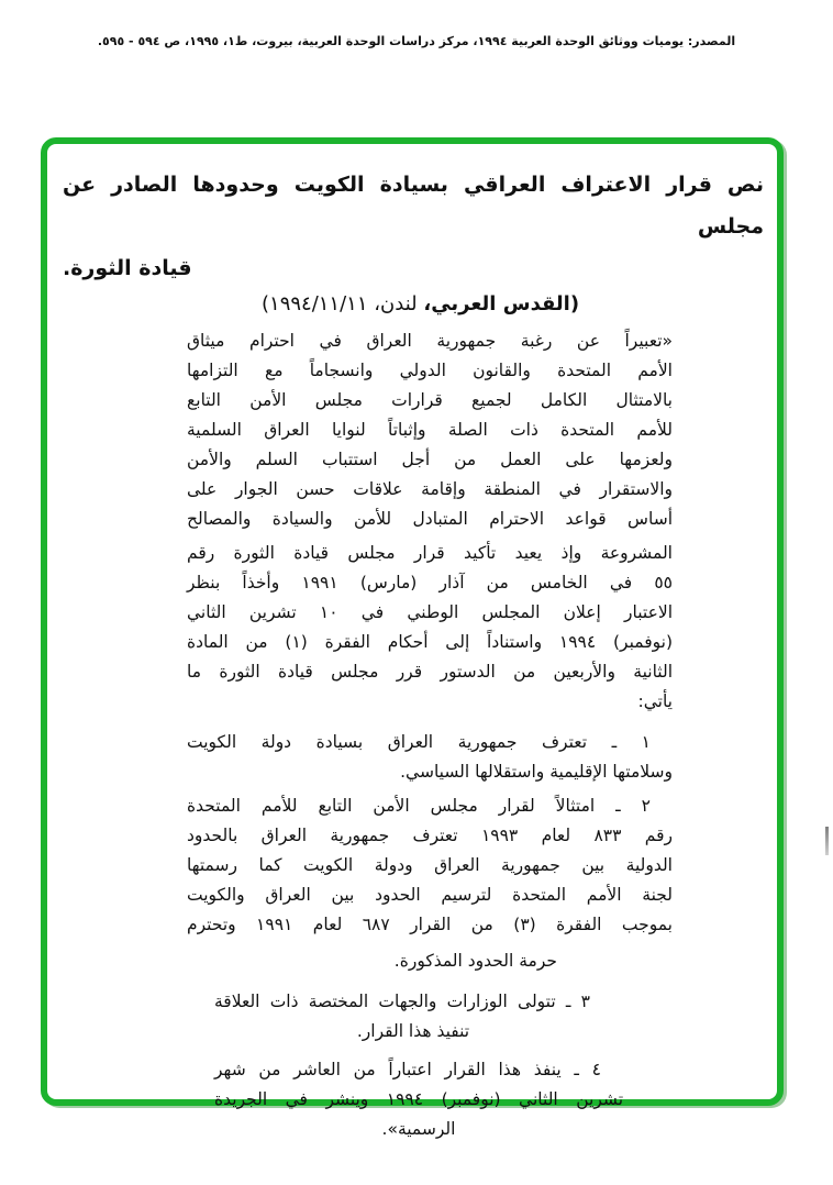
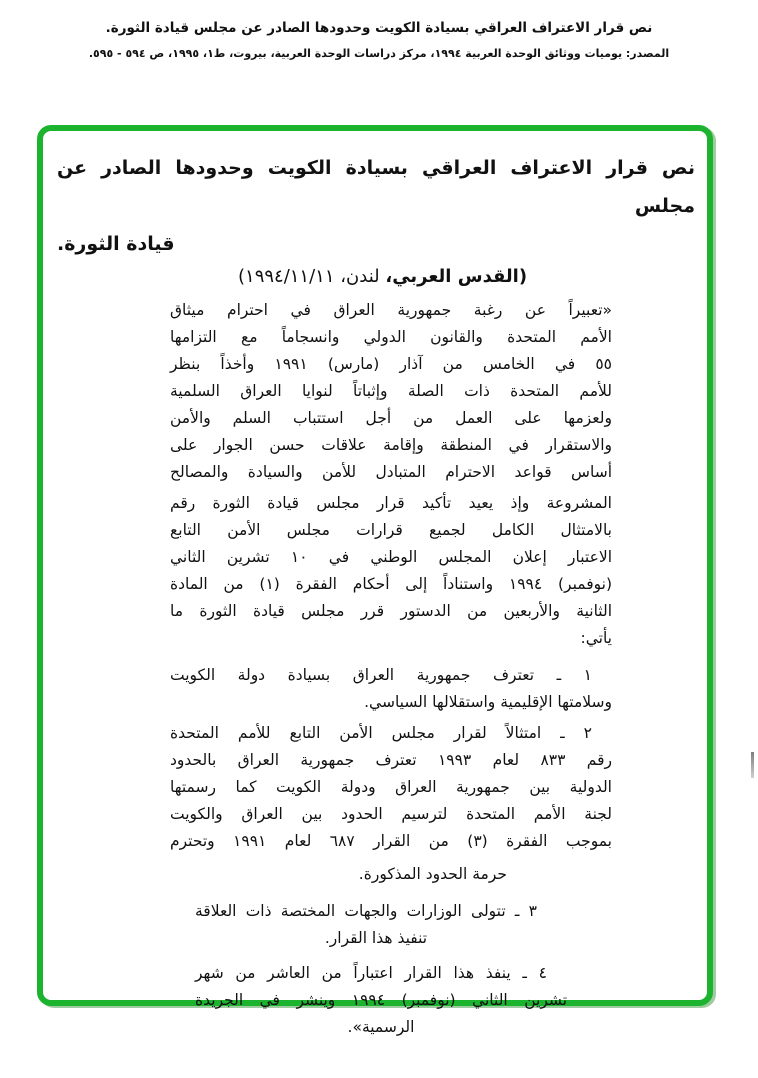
+ نص قرار الاعتراف العراقي بسيادة الكويت وحدودها الصادر عن مجلس قيادة الثورة.
  المصدر: يوميات ووثائق الوحدة العربية ١٩٩٤، مركز دراسات الوحدة العربية، بيروت، ط١، ١٩٩٥، ص ٥٩٤ - ٥٩٥.
  نص قرار الاعتراف العراقي بسيادة الكويت وحدودها الصادر عن مجلس
  قيادة الثورة.
  (القدس العربي، لندن، ١٩٩٤/١١/١١)
  «تعبيراً عن رغبة جمهورية العراق في احترام ميثاق
  الأمم المتحدة والقانون الدولي وانسجاماً مع التزامها
- بالامتثال الكامل لجميع قرارات مجلس الأمن التابع
+ ٥٥ في الخامس من آذار (مارس) ١٩٩١ وأخذاً بنظر
  للأمم المتحدة ذات الصلة وإثباتاً لنوايا العراق السلمية
  ولعزمها على العمل من أجل استتباب السلم والأمن
  والاستقرار في المنطقة وإقامة علاقات حسن الجوار على
  أساس قواعد الاحترام المتبادل للأمن والسيادة والمصالح
  المشروعة وإذ يعيد تأكيد قرار مجلس قيادة الثورة رقم
- ٥٥ في الخامس من آذار (مارس) ١٩٩١ وأخذاً بنظر
+ بالامتثال الكامل لجميع قرارات مجلس الأمن التابع
  الاعتبار إعلان المجلس الوطني في ١٠ تشرين الثاني
  (نوفمبر) ١٩٩٤ واستناداً إلى أحكام الفقرة (١) من المادة
  الثانية والأربعين من الدستور قرر مجلس قيادة الثورة ما
  يأتي:
  ١ ـ تعترف جمهورية العراق بسيادة دولة الكويت
  وسلامتها الإقليمية واستقلالها السياسي.
  ٢ ـ امتثالاً لقرار مجلس الأمن التابع للأمم المتحدة
  رقم ٨٣٣ لعام ١٩٩٣ تعترف جمهورية العراق بالحدود
  الدولية بين جمهورية العراق ودولة الكويت كما رسمتها
  لجنة الأمم المتحدة لترسيم الحدود بين العراق والكويت
  بموجب الفقرة (٣) من القرار ٦٨٧ لعام ١٩٩١ وتحترم
  حرمة الحدود المذكورة.
  ٣ ـ تتولى الوزارات والجهات المختصة ذات العلاقة
  تنفيذ هذا القرار.
  ٤ ـ ينفذ هذا القرار اعتباراً من العاشر من شهر
  تشرين الثاني (نوفمبر) ١٩٩٤ وينشر في الجريدة
  الرسمية».
